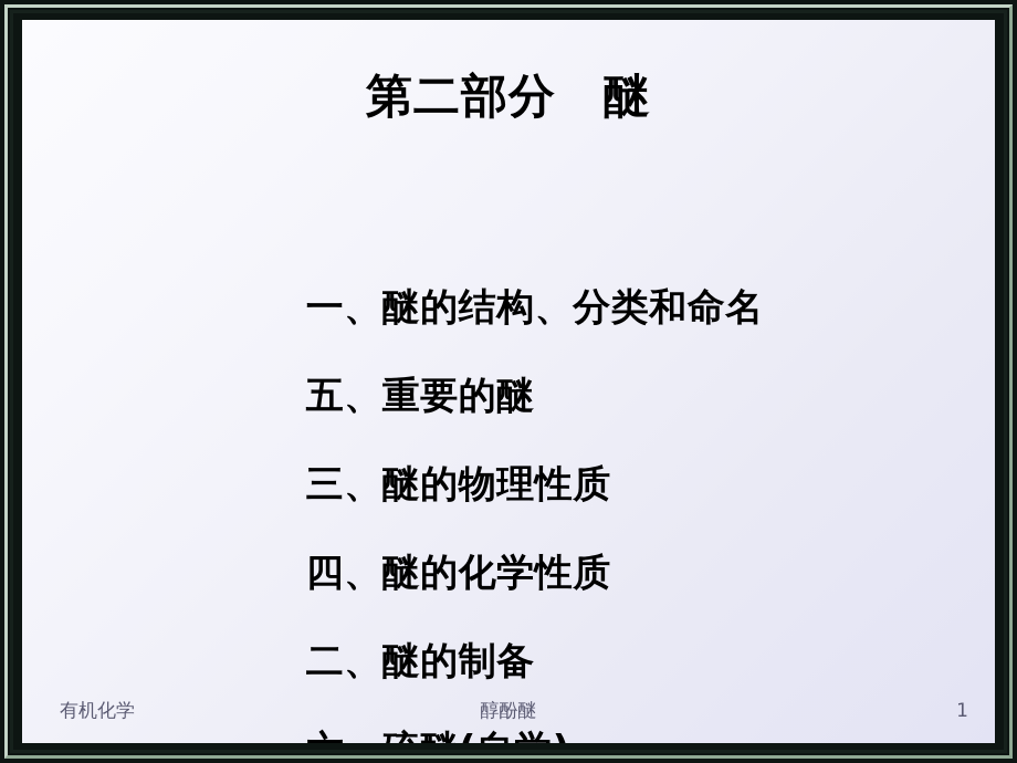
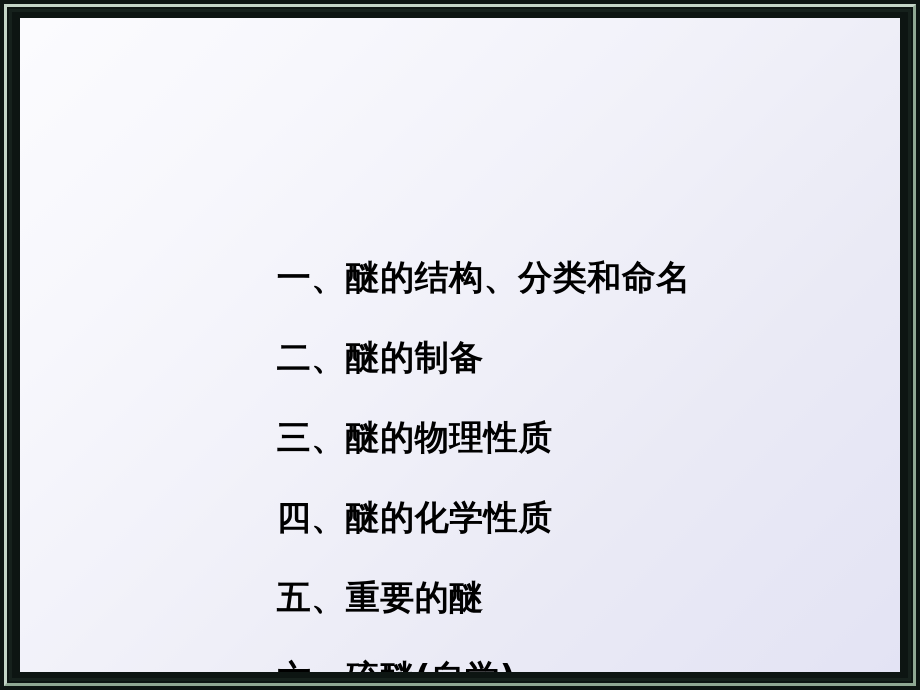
- 第二部分 醚
  一、醚的结构、分类和命名
- 五、重要的醚
+ 二、醚的制备
  三、醚的物理性质
  四、醚的化学性质
- 二、醚的制备
+ 五、重要的醚
- 有机化学
- 醇酚醚
- 1
